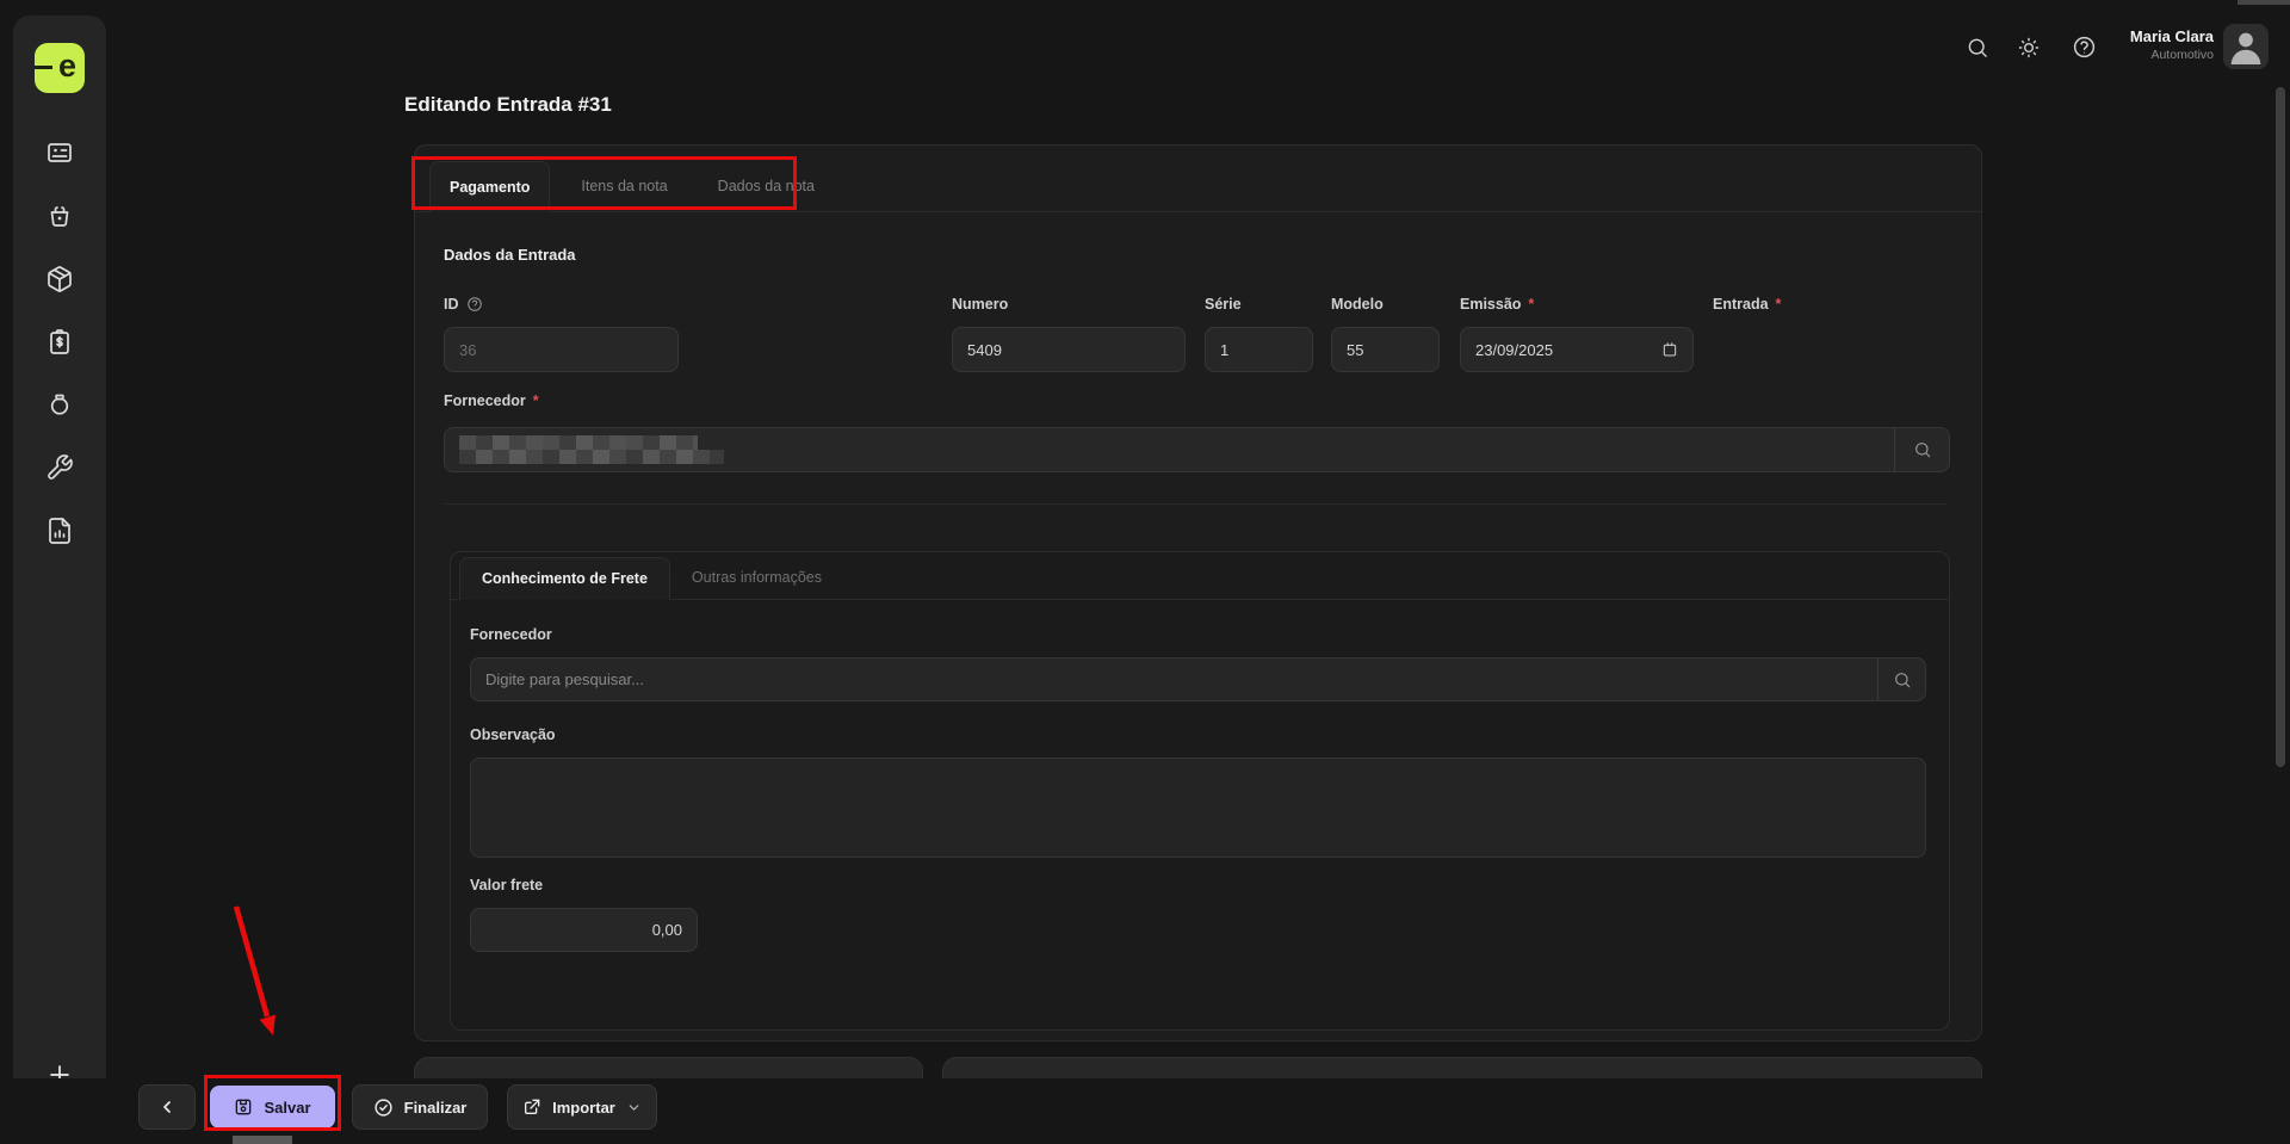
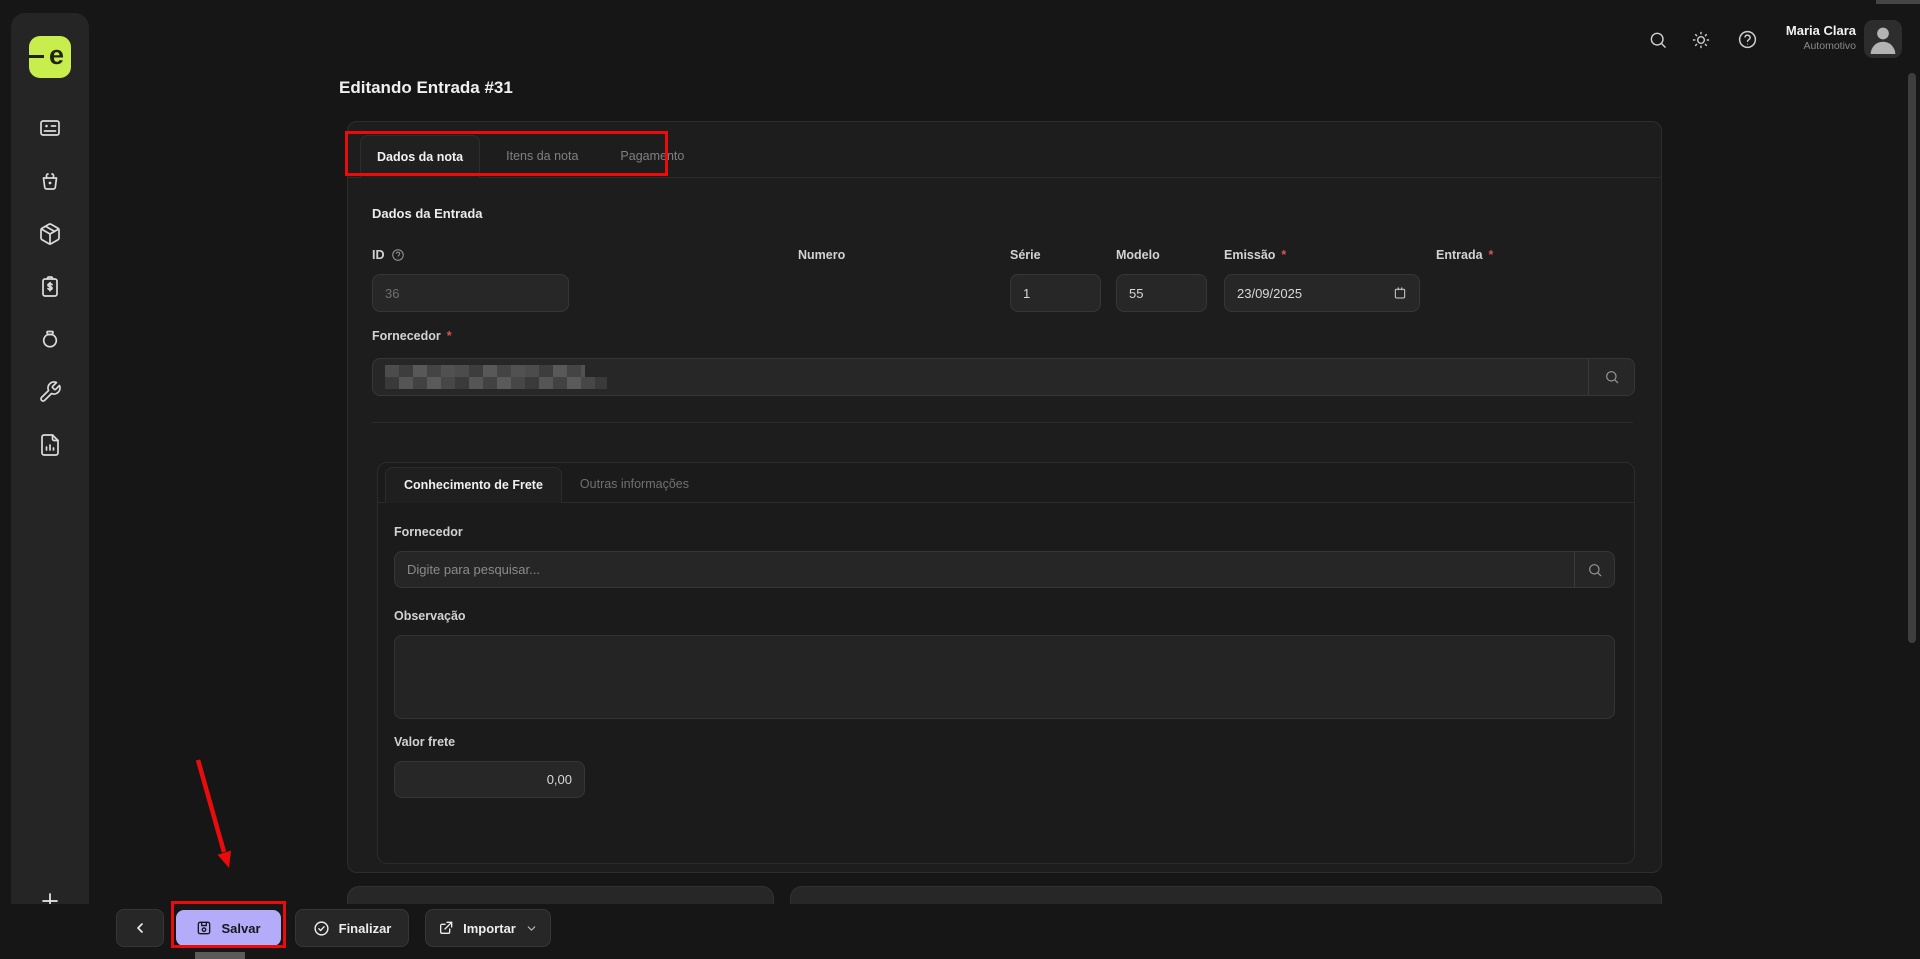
  e
  Maria Clara
  Automotivo
  Editando Entrada #31
- Pagamento
+ Dados da nota
  Itens da nota
- Dados da nota
+ Pagamento
  Dados da Entrada
  ID
  Numero
  Série
  Modelo
  Emissão
  *
  Entrada
  *
  36
- 5409
  1
  55
  23/09/2025
  Fornecedor
  *
  Conhecimento de Frete
  Outras informações
  Fornecedor
  Digite para pesquisar...
  Observação
  Valor frete
  0,00
  Salvar
  Finalizar
  Importar
